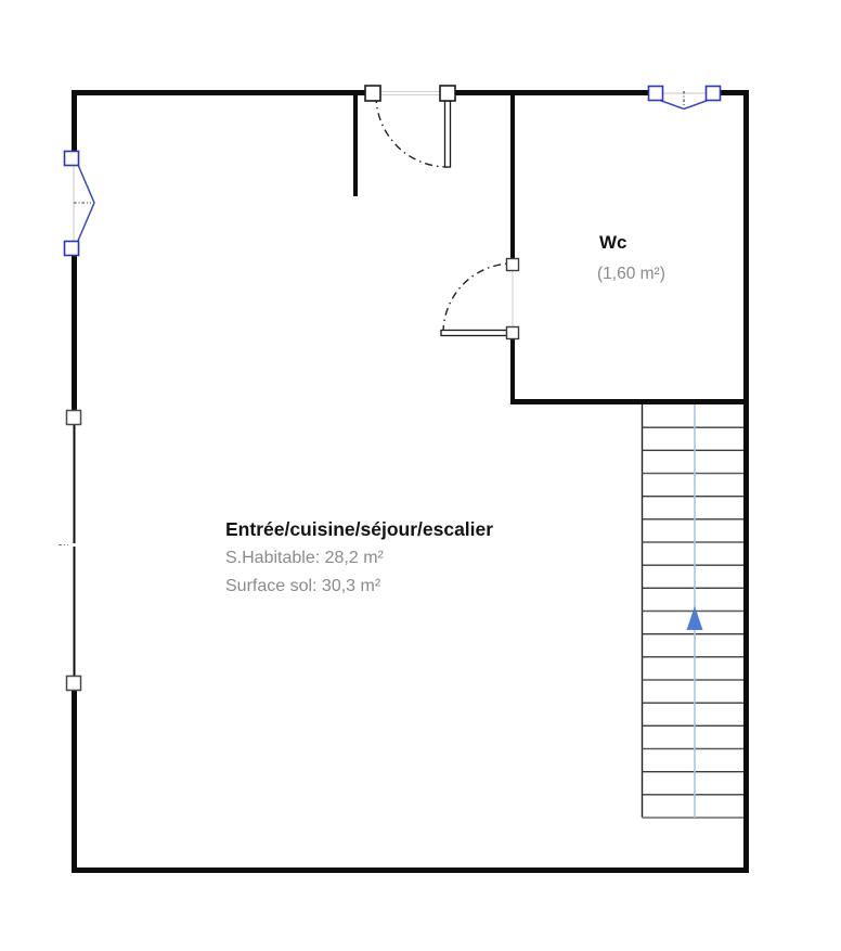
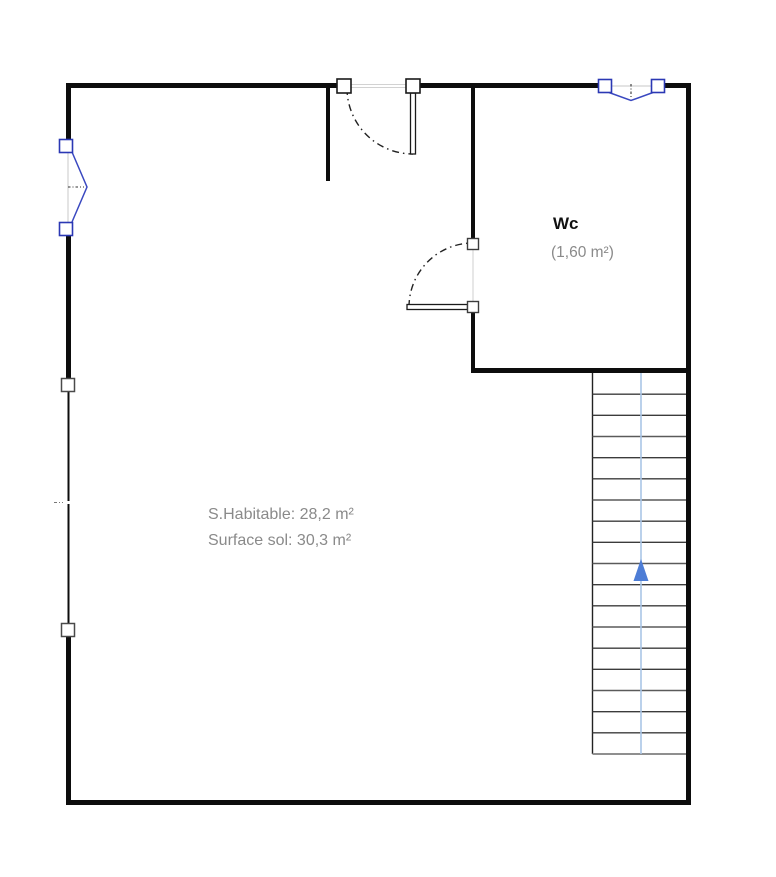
  Wc
  (1,60 m²)
- Entrée/cuisine/séjour/escalier
  S.Habitable: 28,2 m²
  Surface sol: 30,3 m²
